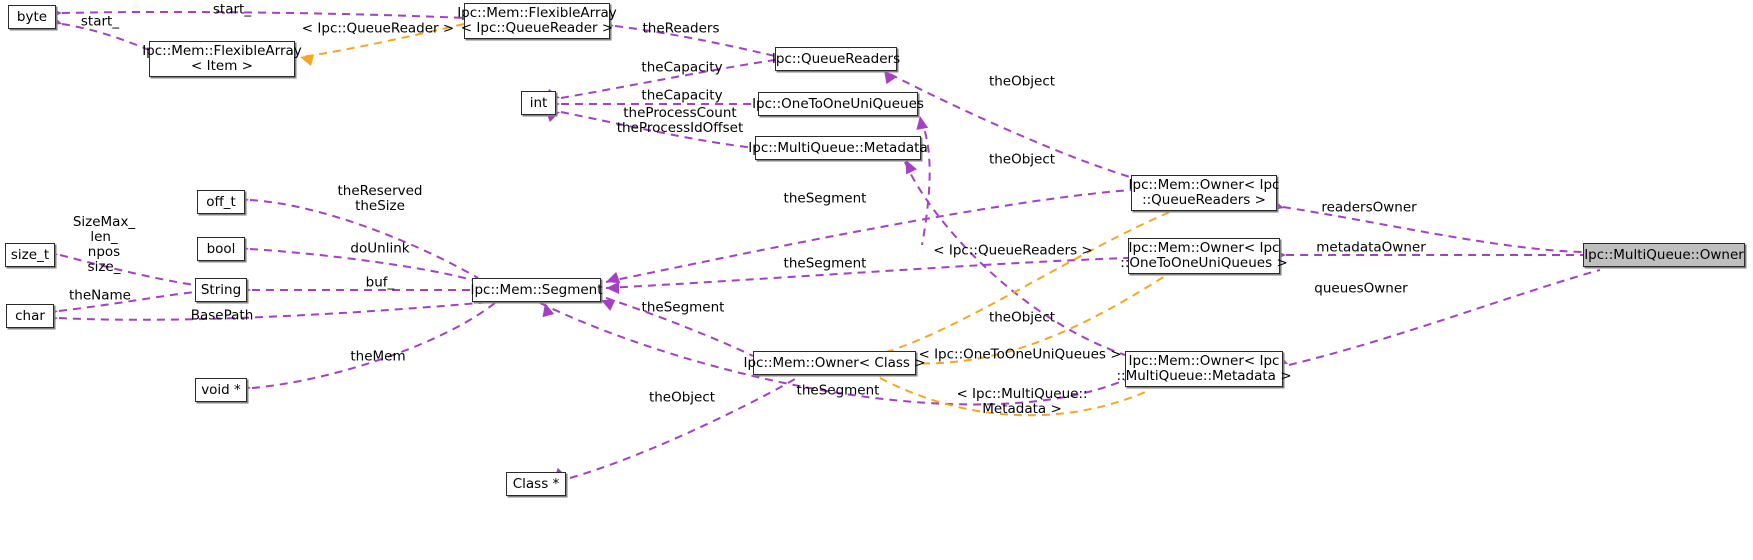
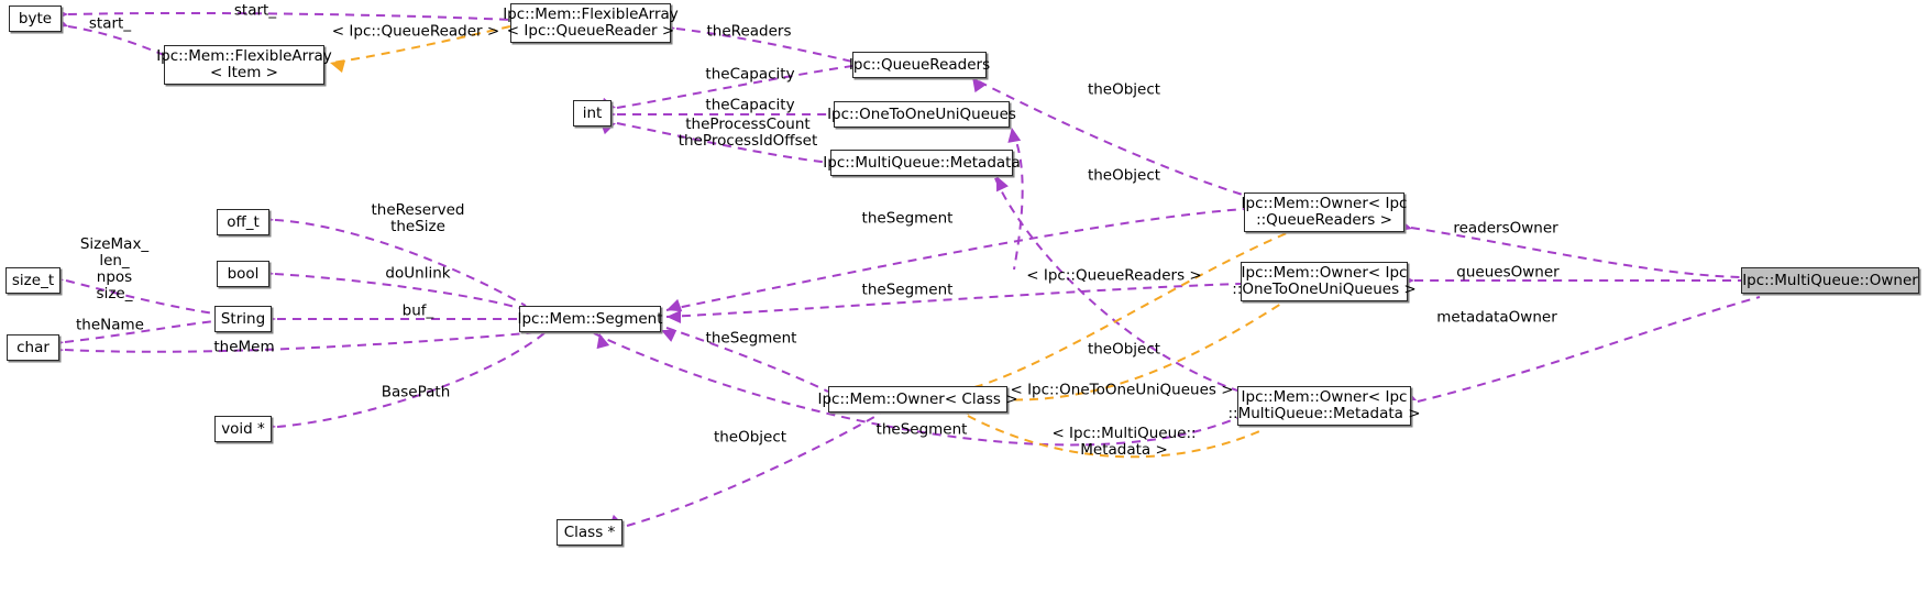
  byte
  Ipc::Mem::FlexibleArray
  < Ipc::QueueReader >
  Ipc::Mem::FlexibleArray
  < Item >
  Ipc::QueueReaders
  int
  Ipc::OneToOneUniQueues
  Ipc::MultiQueue::Metadata
  off_t
  Ipc::Mem::Owner< Ipc
  ::QueueReaders >
  size_t
  bool
  Ipc::Mem::Owner< Ipc
  ::OneToOneUniQueues >
  Ipc::MultiQueue::Owner
  String
  Ipc::Mem::Segment
  char
  Ipc::Mem::Owner< Class >
  Ipc::Mem::Owner< Ipc
  ::MultiQueue::Metadata >
  void *
  Class *
  start_
  start_
  < Ipc::QueueReader >
  theReaders
  theCapacity
  theObject
  theCapacity
  theProcessCount
  theProcessIdOffset
  theObject
  theReserved
  theSize
  theSegment
  SizeMax_
  len_
  npos
  size_
  readersOwner
  doUnlink
  < Ipc::QueueReaders >
- metadataOwner
+ queuesOwner
  theSegment
  buf_
- queuesOwner
+ metadataOwner
  theSegment
- BasePath
+ theMem
  theName
  theObject
- theMem
+ BasePath
  < Ipc::OneToOneUniQueues >
  theSegment
  < Ipc::MultiQueue::
  Metadata >
  theObject
